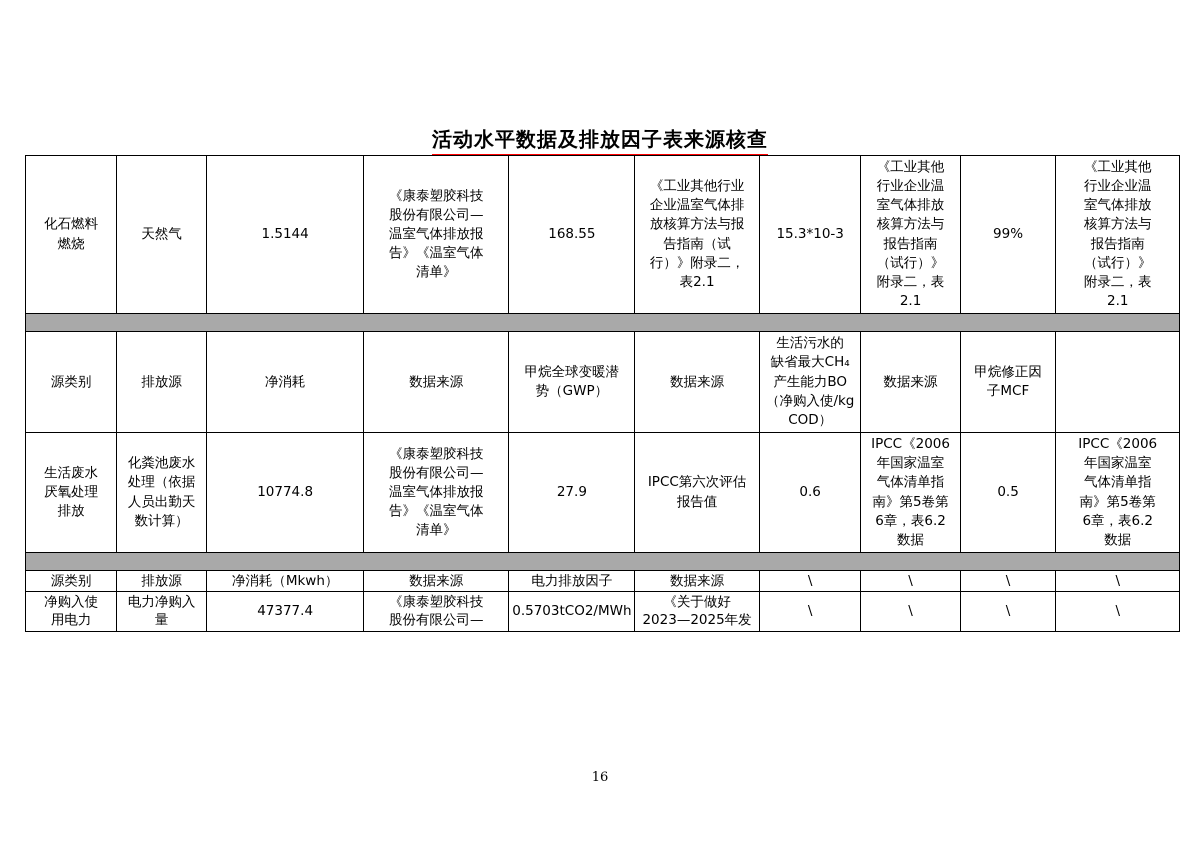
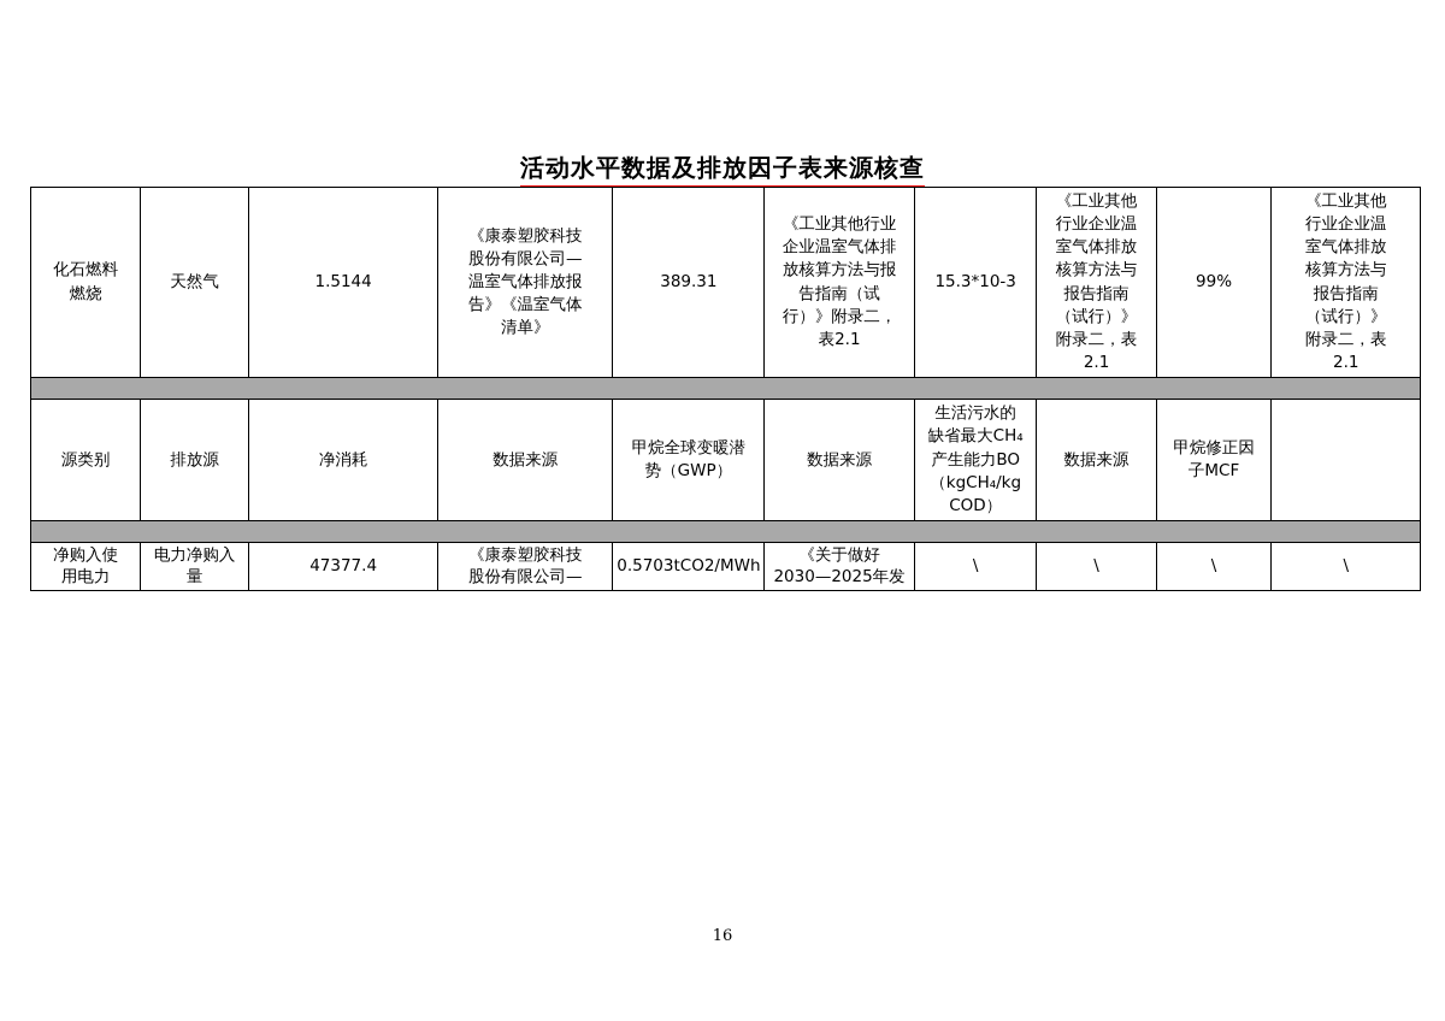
  活动水平数据及排放因子表来源核查
- 化石燃料 燃烧	天然气	1.5144	《康泰塑胶科技 股份有限公司— 温室气体排放报 告》《温室气体 清单》	168.55	《工业其他行业 企业温室气体排 放核算方法与报 告指南（试 行）》附录二， 表2.1	15.3*10-3	《工业其他 行业企业温 室气体排放 核算方法与 报告指南 （试行）》 附录二，表 2.1	99%	《工业其他 行业企业温 室气体排放 核算方法与 报告指南 （试行）》 附录二，表 2.1
+ 化石燃料 燃烧	天然气	1.5144	《康泰塑胶科技 股份有限公司— 温室气体排放报 告》《温室气体 清单》	389.31	《工业其他行业 企业温室气体排 放核算方法与报 告指南（试 行）》附录二， 表2.1	15.3*10-3	《工业其他 行业企业温 室气体排放 核算方法与 报告指南 （试行）》 附录二，表 2.1	99%	《工业其他 行业企业温 室气体排放 核算方法与 报告指南 （试行）》 附录二，表 2.1
- 源类别	排放源	净消耗	数据来源	甲烷全球变暖潜 势（GWP）	数据来源	生活污水的 缺省最大CH₄ 产生能力BO （净购入使/kg COD）	数据来源	甲烷修正因 子MCF
+ 源类别	排放源	净消耗	数据来源	甲烷全球变暖潜 势（GWP）	数据来源	生活污水的 缺省最大CH₄ 产生能力BO （kgCH₄/kg COD）	数据来源	甲烷修正因 子MCF
- 生活废水 厌氧处理 排放	化粪池废水 处理（依据 人员出勤天 数计算）	10774.8	《康泰塑胶科技 股份有限公司— 温室气体排放报 告》《温室气体 清单》	27.9	IPCC第六次评估 报告值	0.6	IPCC《2006 年国家温室 气体清单指 南》第5卷第 6章，表6.2 数据	0.5	IPCC《2006 年国家温室 气体清单指 南》第5卷第 6章，表6.2 数据
- 源类别	排放源	净消耗（Mkwh）	数据来源	电力排放因子	数据来源	\	\	\	\
- 净购入使 用电力	电力净购入 量	47377.4	《康泰塑胶科技 股份有限公司—	0.5703tCO2/MWh	《关于做好 2023—2025年发	\	\	\	\
+ 净购入使 用电力	电力净购入 量	47377.4	《康泰塑胶科技 股份有限公司—	0.5703tCO2/MWh	《关于做好 2030—2025年发	\	\	\	\
  16
